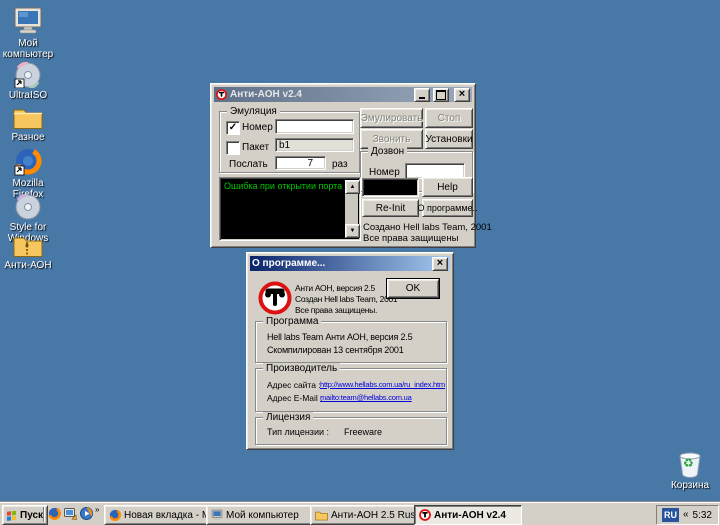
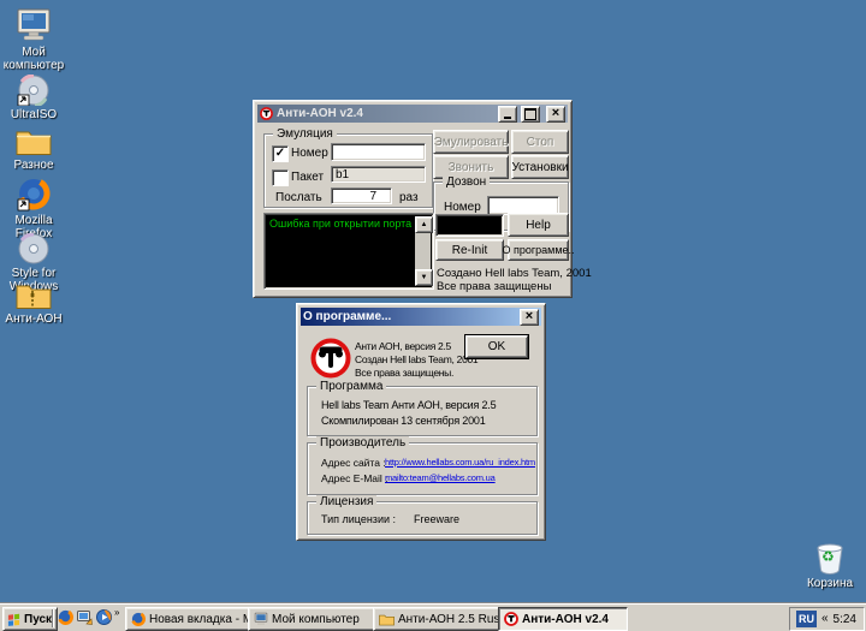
  Мой компьютер
  UltraISO
  Разное
  Mozilla Fifox
  Style for Wdows
  Анти-АОН
  ♻
  Корзина
  Анти-АОН v2.4
  ×
  Эмуляция
  ✓
  Номер
  Пакет
  b1
  Послать
  7
  раз
  Эмулировать
  Стоп
  Звонить
  Установки
  Дозвон
  Номер
  Ошибка при открытии порта
  Help
  Re-Init
  О программе..
  Создано Hell labs Team, 2001
  Все права защищены
  О программе...
  ×
  Анти АОН, версия 2.5
  Создан Hell labs Team, 2001
  Все права защищены.
  OK
  Программа
  Hell labs Team Анти АОН, версия 2.5
  Скомпилирован 13 сентября 2001
  Производитель
  Адрес сайта :
  http://www.hellabs.com.ua/ru_index.htm
  Адрес E-Mail :
  mailto:team@hellabs.com.ua
  Лицензия
  Тип лицензии :
  Freeware
  Пуск
  »
  Мой компьютер
  Анти-АОН 2.5 Rus
  Анти-АОН v2.4
  RU
  «
- 5:32
+ 5:24
